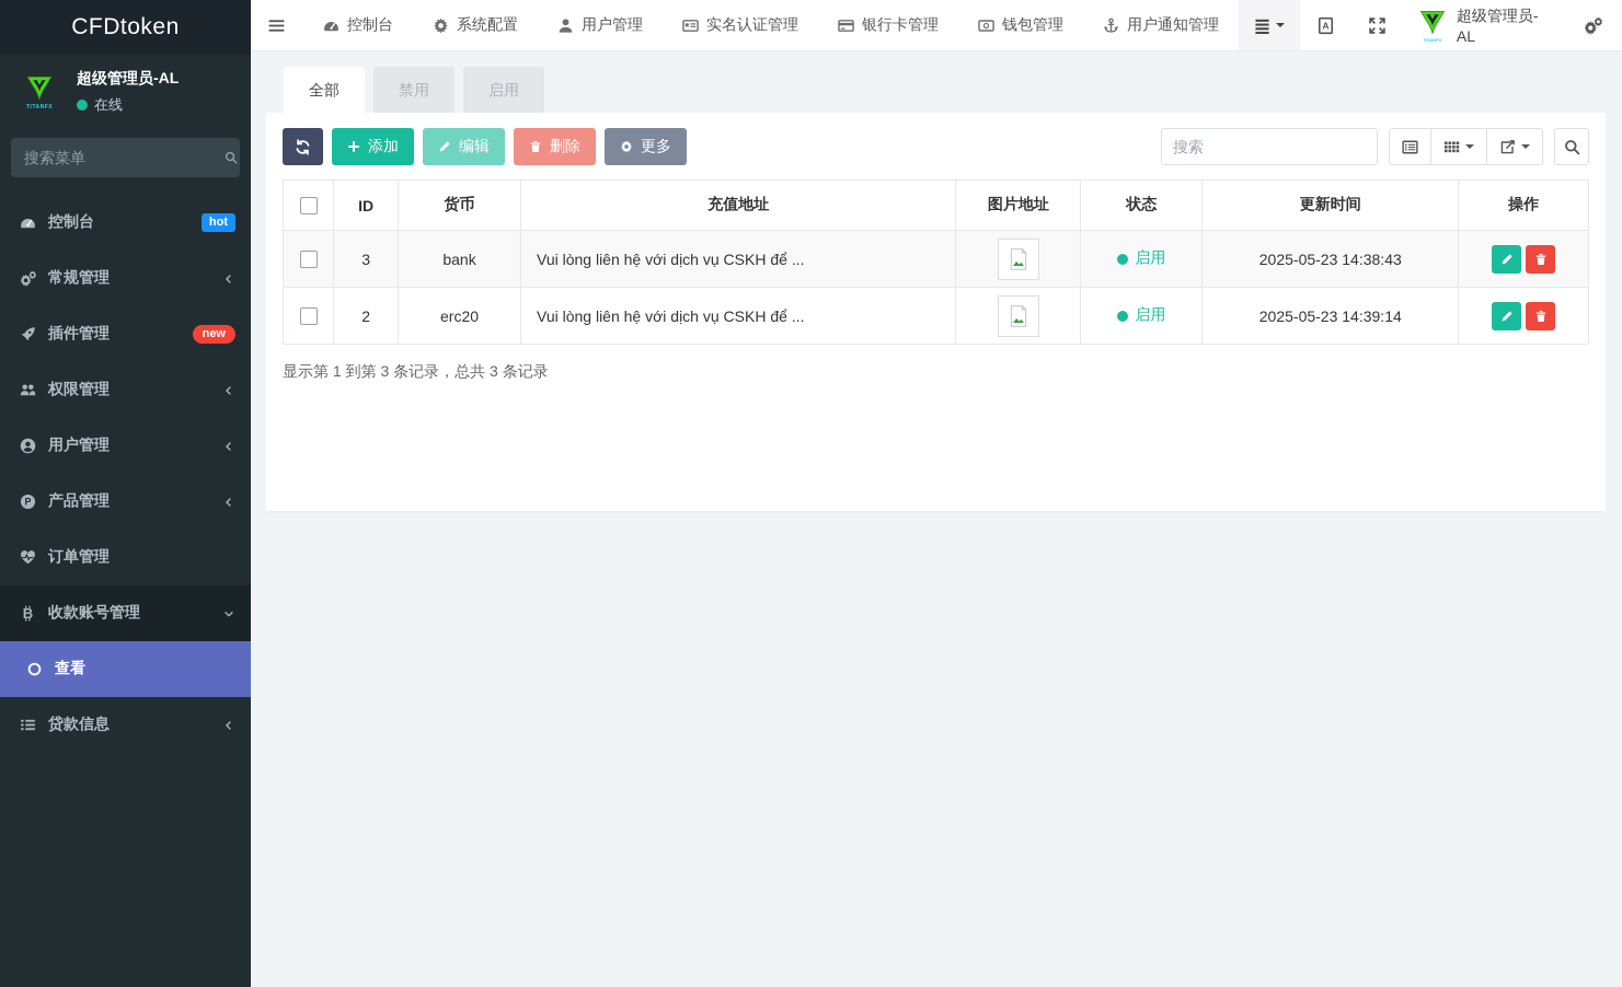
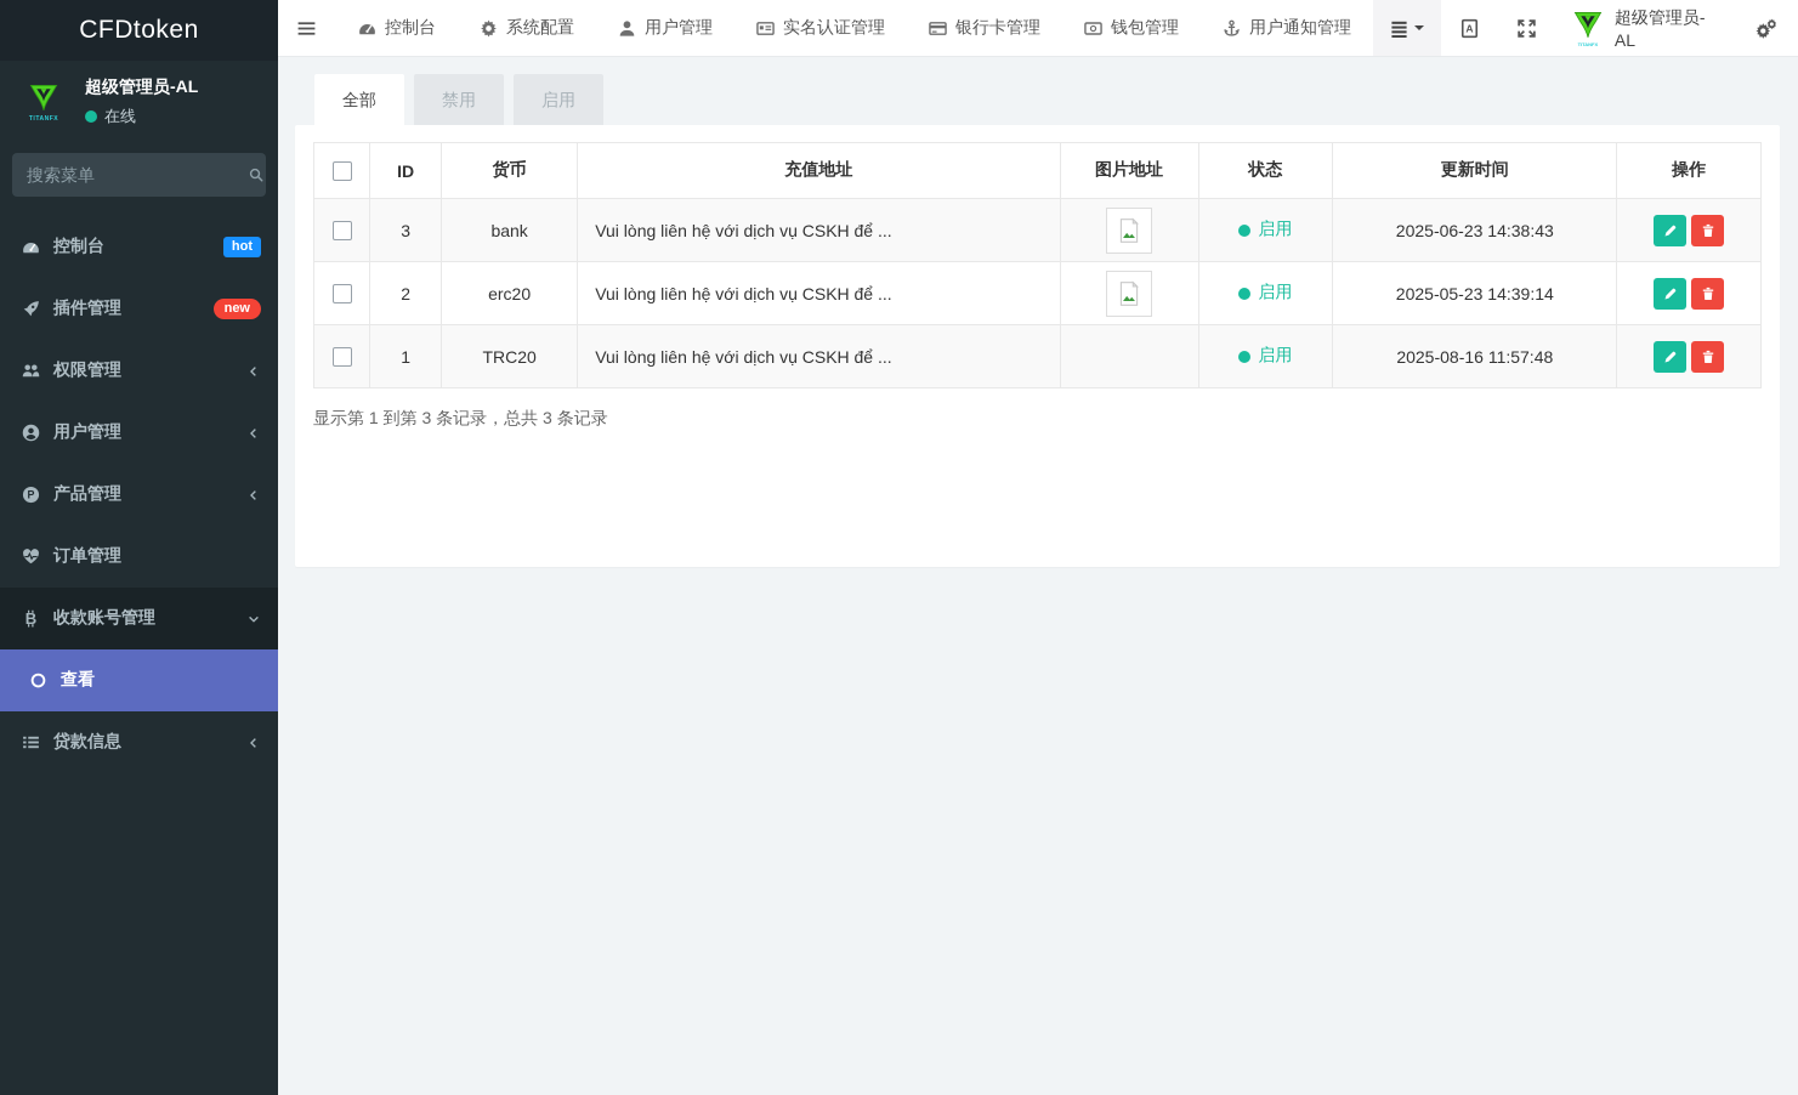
  CFDtoken
  超级管理员-AL
  在线
  搜索菜单
  控制台
  hot
- 常规管理
  插件管理
  new
  权限管理
  用户管理
  P
  产品管理
  订单管理
  B
  收款账号管理
  查看
  贷款信息
  控制台
  系统配置
  用户管理
  实名认证管理
  银行卡管理
  钱包管理
  用户通知管理
  A
  超级管理员-AL
  全部
  禁用
  启用
- 添加
- 编辑
- 删除
- 更多
- 搜索
  	ID	货币	充值地址	图片地址	状态	更新时间	操作
- 	3	bank	Vui lòng liên hệ với dịch vụ CSKH để ...		启用	2025-05-23 14:38:43
+ 	3	bank	Vui lòng liên hệ với dịch vụ CSKH để ...		启用	2025-06-23 14:38:43
  	2	erc20	Vui lòng liên hệ với dịch vụ CSKH để ...		启用	2025-05-23 14:39:14
+ 	1	TRC20	Vui lòng liên hệ với dịch vụ CSKH để ...		启用	2025-08-16 11:57:48
  显示第 1 到第 3 条记录，总共 3 条记录
